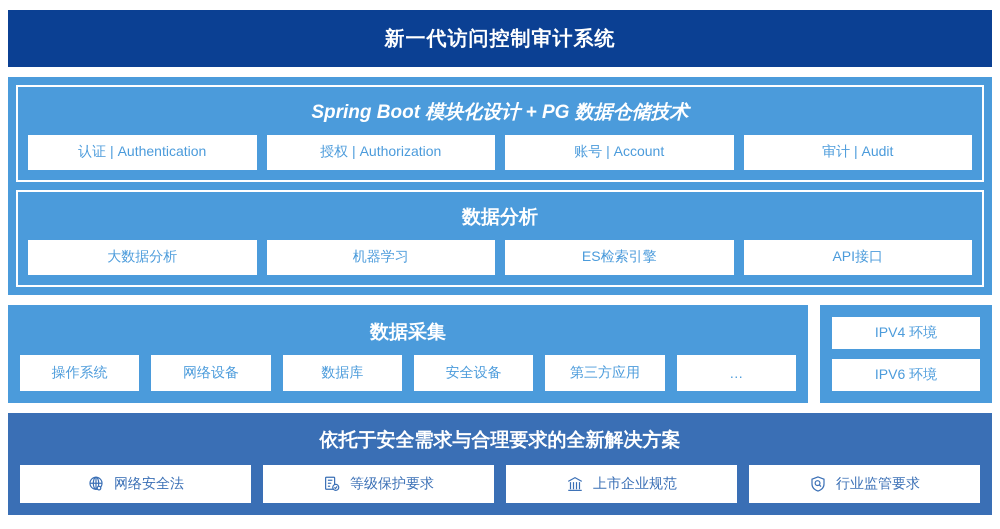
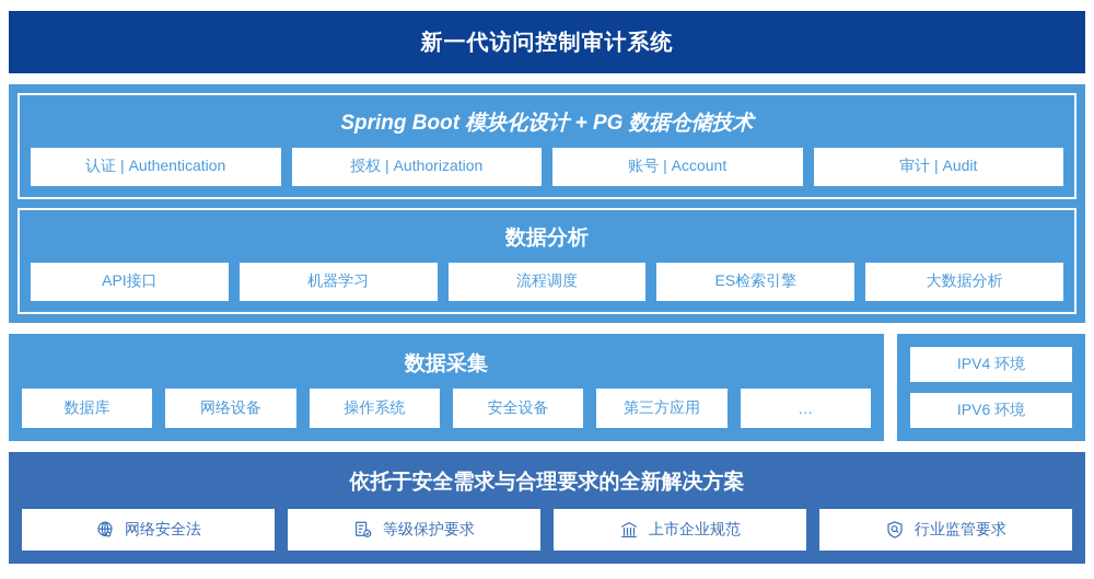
  新一代访问控制审计系统
  Spring Boot 模块化设计 + PG 数据仓储技术
  认证 | Authentication
  授权 | Authorization
  账号 | Account
  审计 | Audit
  数据分析
- 大数据分析
+ API接口
  机器学习
+ 流程调度
  ES检索引擎
- API接口
+ 大数据分析
  数据采集
- 操作系统
+ 数据库
  网络设备
- 数据库
+ 操作系统
  安全设备
  第三方应用
  …
  IPV4 环境
  IPV6 环境
  依托于安全需求与合理要求的全新解决方案
  网络安全法
  等级保护要求
  上市企业规范
  行业监管要求
